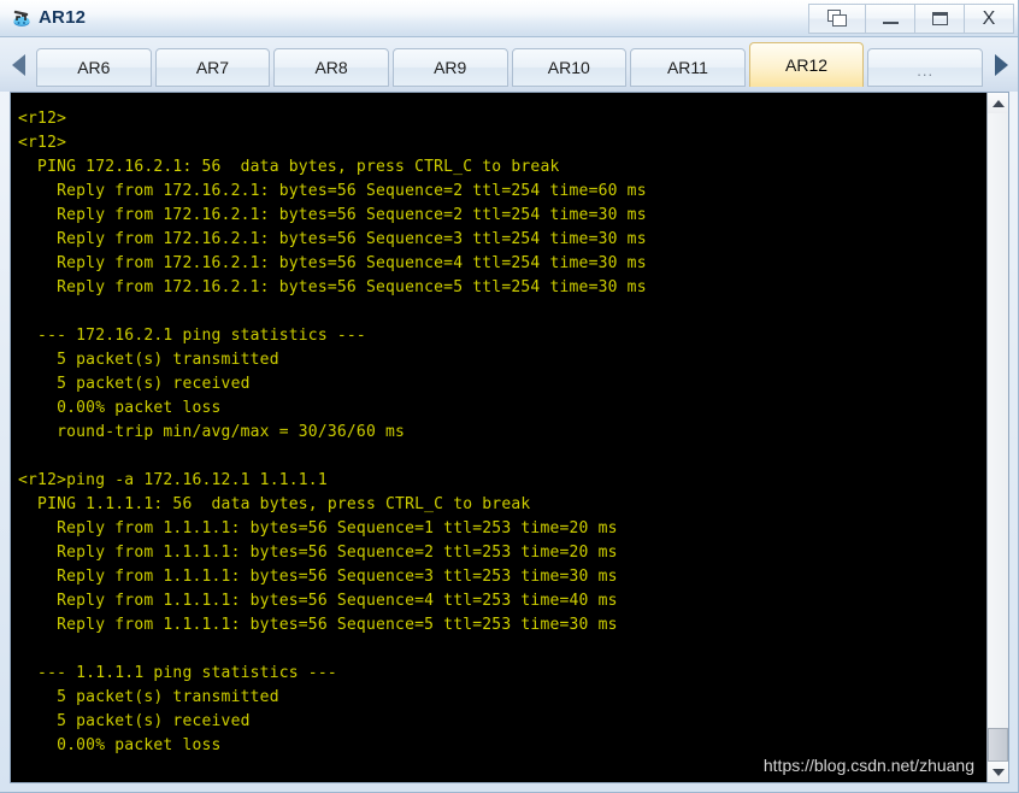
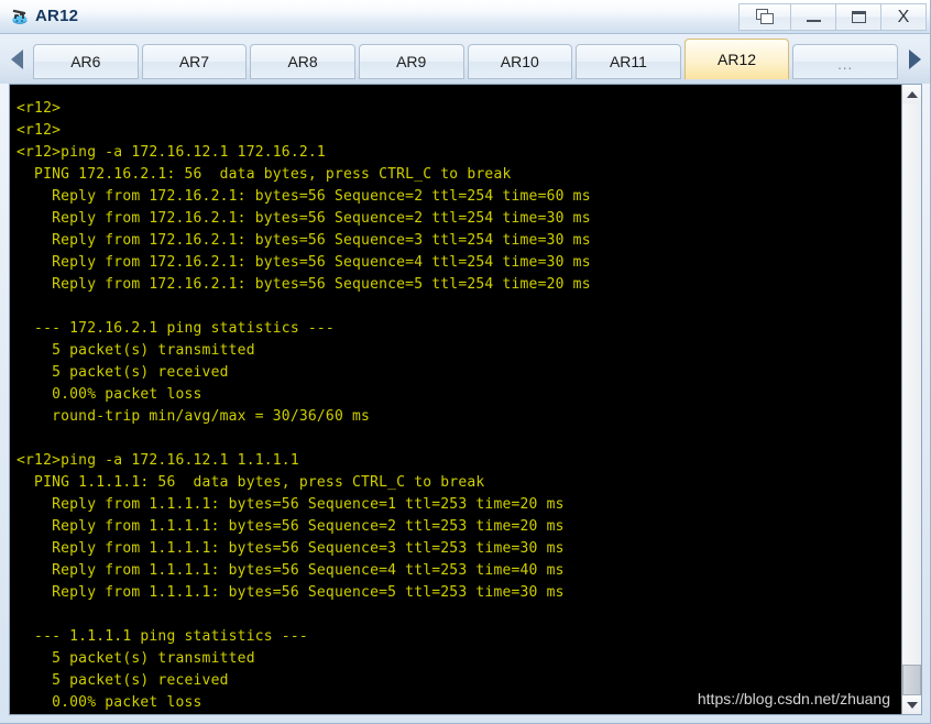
  AR12
  X
  AR6
  AR7
  AR8
  AR9
  AR10
  AR11
  AR12
  ...
  <r12>
  <r12>
+ <r12>ping -a 172.16.12.1 172.16.2.1
  PING 172.16.2.1: 56 data bytes, press CTRL_C to break
  Reply from 172.16.2.1: bytes=56 Sequence=2 ttl=254 time=60 ms
  Reply from 172.16.2.1: bytes=56 Sequence=2 ttl=254 time=30 ms
  Reply from 172.16.2.1: bytes=56 Sequence=3 ttl=254 time=30 ms
  Reply from 172.16.2.1: bytes=56 Sequence=4 ttl=254 time=30 ms
- Reply from 172.16.2.1: bytes=56 Sequence=5 ttl=254 time=30 ms
+ Reply from 172.16.2.1: bytes=56 Sequence=5 ttl=254 time=20 ms
  --- 172.16.2.1 ping statistics ---
  5 packet(s) transmitted
  5 packet(s) received
  0.00% packet loss
  round-trip min/avg/max = 30/36/60 ms
  <r12>ping -a 172.16.12.1 1.1.1.1
  PING 1.1.1.1: 56 data bytes, press CTRL_C to break
  Reply from 1.1.1.1: bytes=56 Sequence=1 ttl=253 time=20 ms
  Reply from 1.1.1.1: bytes=56 Sequence=2 ttl=253 time=20 ms
  Reply from 1.1.1.1: bytes=56 Sequence=3 ttl=253 time=30 ms
  Reply from 1.1.1.1: bytes=56 Sequence=4 ttl=253 time=40 ms
  Reply from 1.1.1.1: bytes=56 Sequence=5 ttl=253 time=30 ms
  --- 1.1.1.1 ping statistics ---
  5 packet(s) transmitted
  5 packet(s) received
  0.00% packet loss
  https://blog.csdn.net/zhuang
